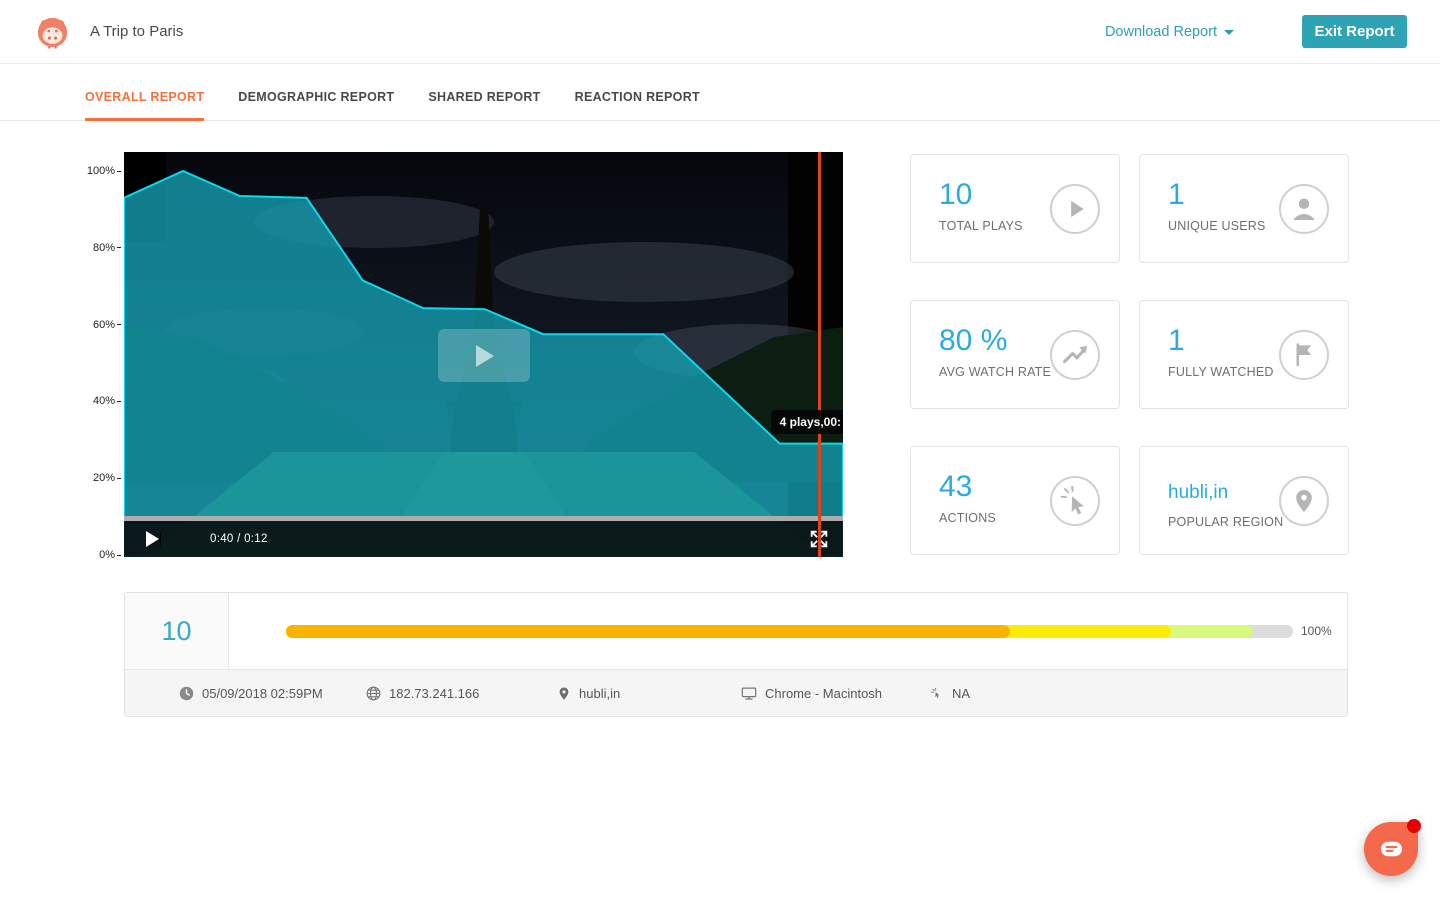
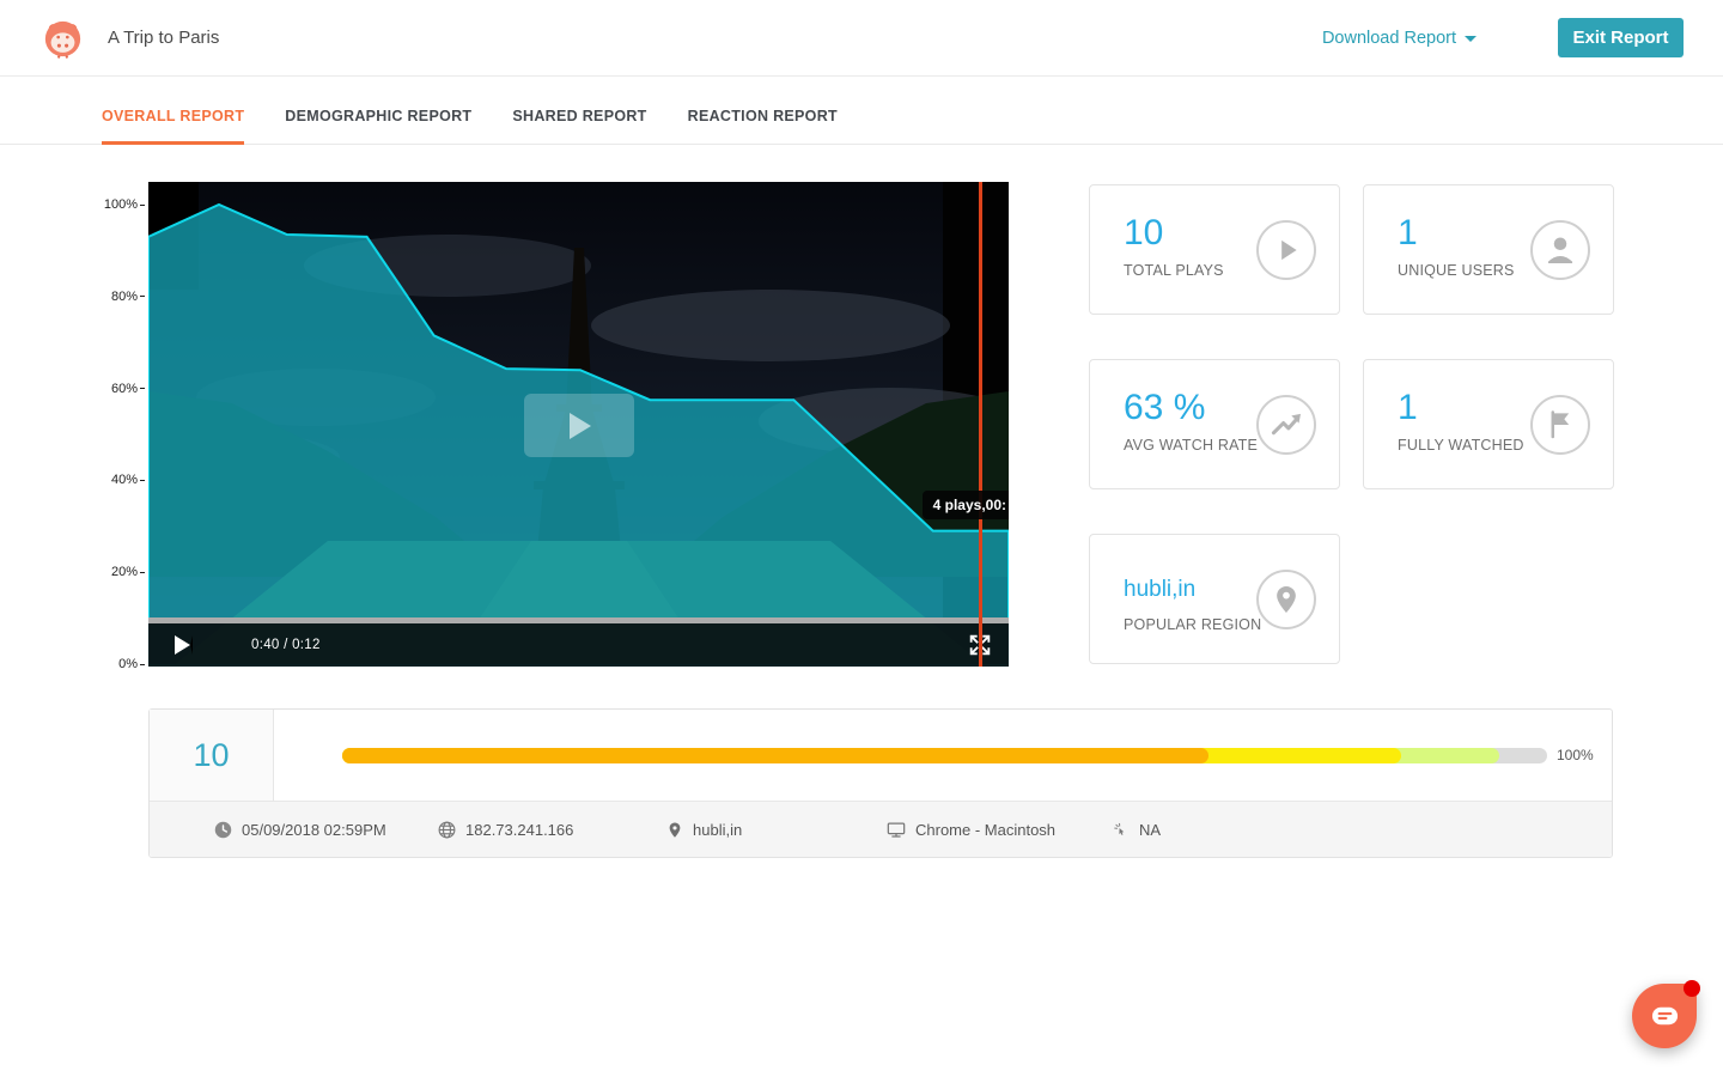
  A Trip to Paris
  Download Report
  Exit Report
  OVERALL REPORT
  DEMOGRAPHIC REPORT
  SHARED REPORT
  REACTION REPORT
  100%
  80%
  60%
  40%
  20%
  0%
  4 plays,00:
  0:40 / 0:12
  10
  TOTAL PLAYS
  1
  UNIQUE USERS
- 80 %
+ 63 %
  AVG WATCH RATE
  1
  FULLY WATCHED
- 43
- ACTIONS
  hubli,in
  POPULAR REGION
  10
  100%
  05/09/2018 02:59PM
  182.73.241.166
  hubli,in
  Chrome - Macintosh
  NA
